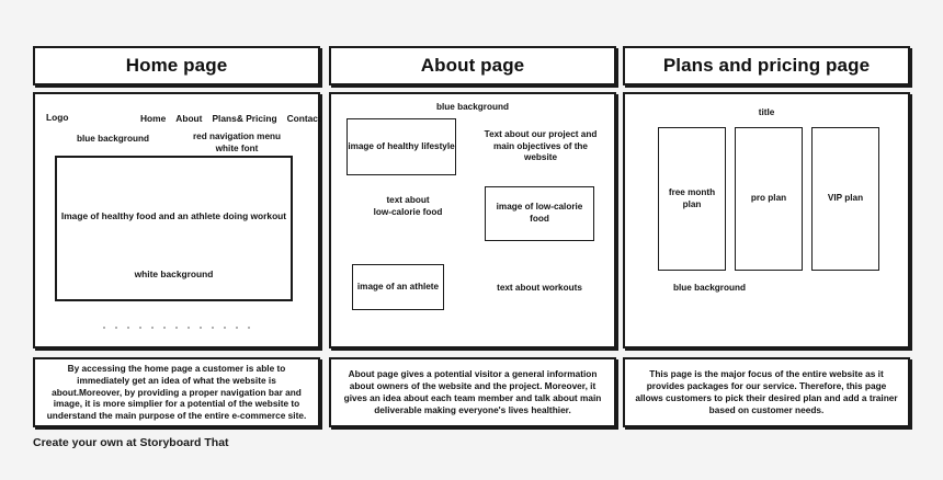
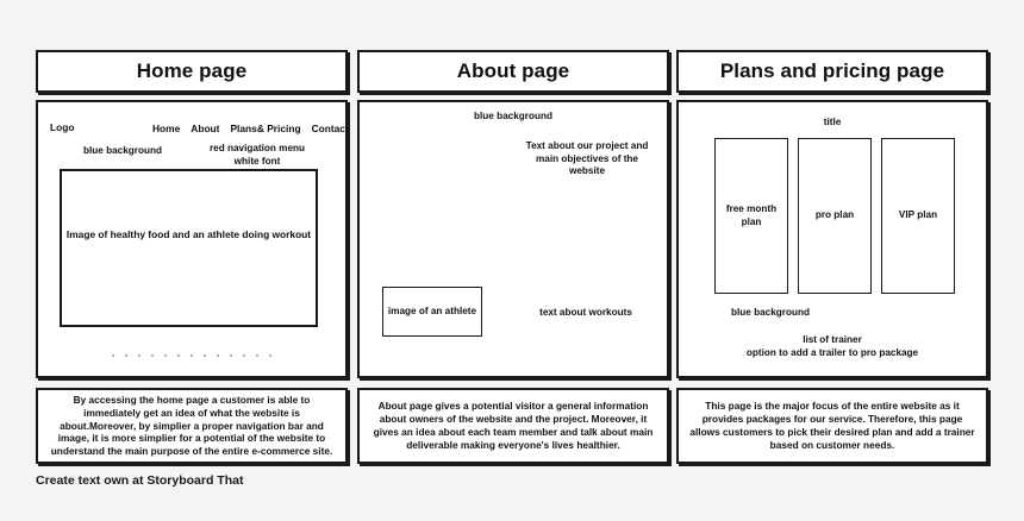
  Home page
  About page
  Plans and pricing page
  Logo
  Home
  About
  Plans& Pricing
  Contact
  blue background
  red navigation menu
  white font
  Image of healthy food and an athlete doing workout
- white background
  blue background
- image of healthy lifestyle
  Text about our project and
  main objectives of the
  website
- text about
- low-calorie food
- image of low-calorie
- food
  image of an athlete
  text about workouts
  title
  free month
  plan
  pro plan
  VIP plan
  blue background
+ list of trainer
+ option to add a trailer to pro package
- By accessing the home page a customer is able to immediately get an idea of what the website is about.Moreover, by providing a proper navigation bar and image, it is more simplier for a potential of the website to understand the main purpose of the entire e-commerce site.
+ By accessing the home page a customer is able to immediately get an idea of what the website is about.Moreover, by simplier a proper navigation bar and image, it is more simplier for a potential of the website to understand the main purpose of the entire e-commerce site.
  About page gives a potential visitor a general information about owners of the website and the project. Moreover, it gives an idea about each team member and talk about main deliverable making everyone's lives healthier.
  This page is the major focus of the entire website as it provides packages for our service. Therefore, this page allows customers to pick their desired plan and add a trainer based on customer needs.
- Create your own at Storyboard That
+ Create text own at Storyboard That
